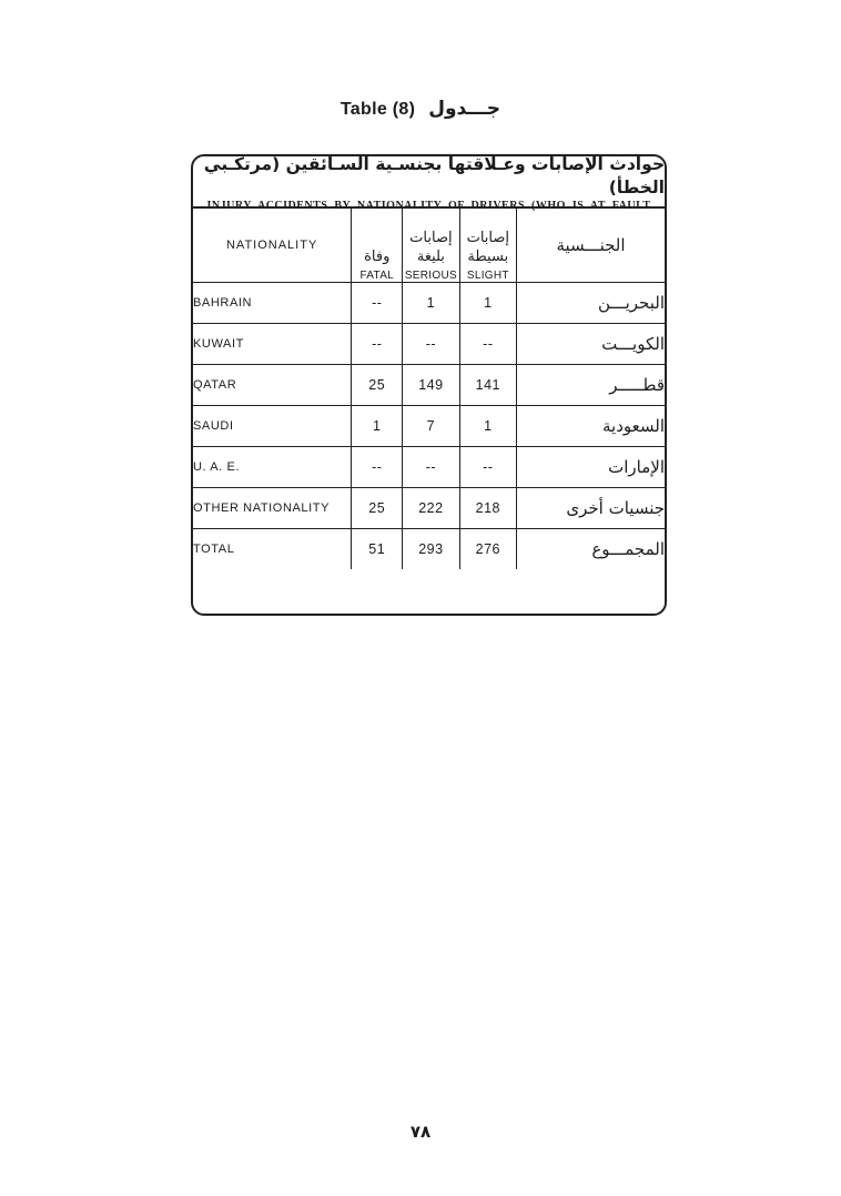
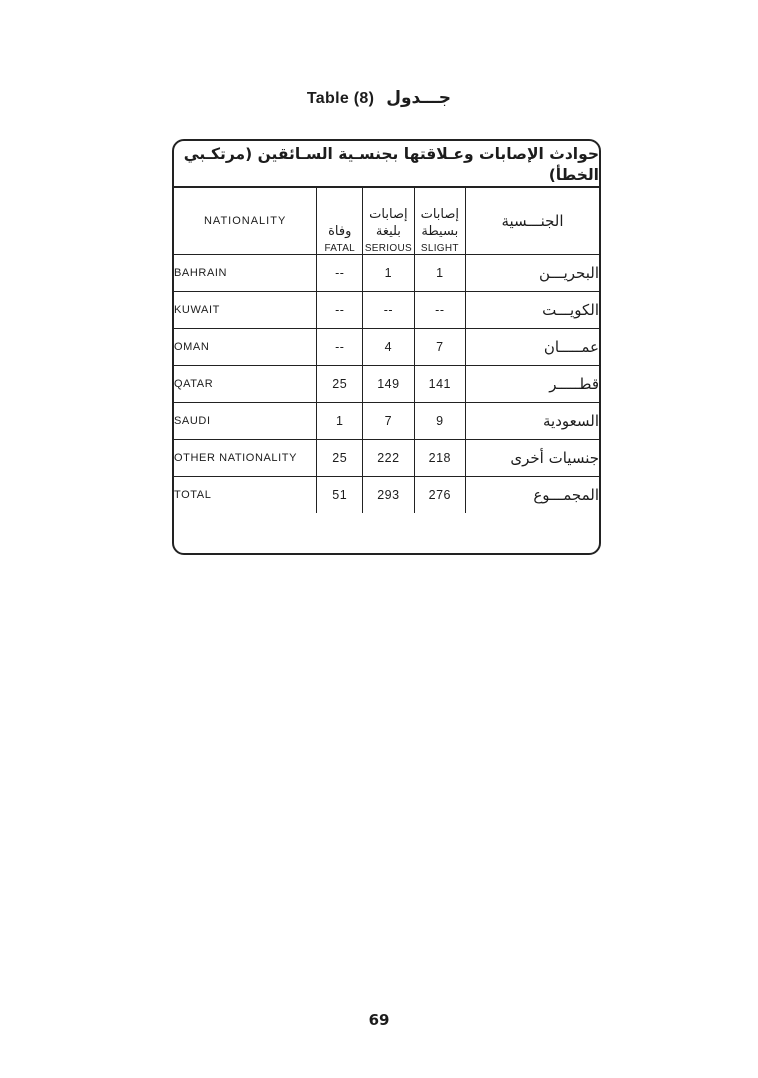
  Table (8)
  جـــدول
  حوادث الإصابات وعـلاقتها بجنسـية السـائقين (مرتكـبي الخطأ)
- INJURY ACCIDENTS BY NATIONALITY OF DRIVERS (WHO IS AT FAULT
  NATIONALITY	وفاة FATAL	إصابات بليغة SERIOUS	إصابات بسيطة SLIGHT	الجنـــسية
  BAHRAIN	--	1	1	البحريـــن
  KUWAIT	--	--	--	الكويـــت
+ OMAN	--	4	7	عمـــــان
  QATAR	25	149	141	قطـــــر
- SAUDI	1	7	1	السعودية
+ SAUDI	1	7	9	السعودية
- U. A. E.	--	--	--	الإمارات
  OTHER NATIONALITY	25	222	218	جنسيات أخرى
  TOTAL	51	293	276	المجمـــوع
- ٧٨
+ 69
